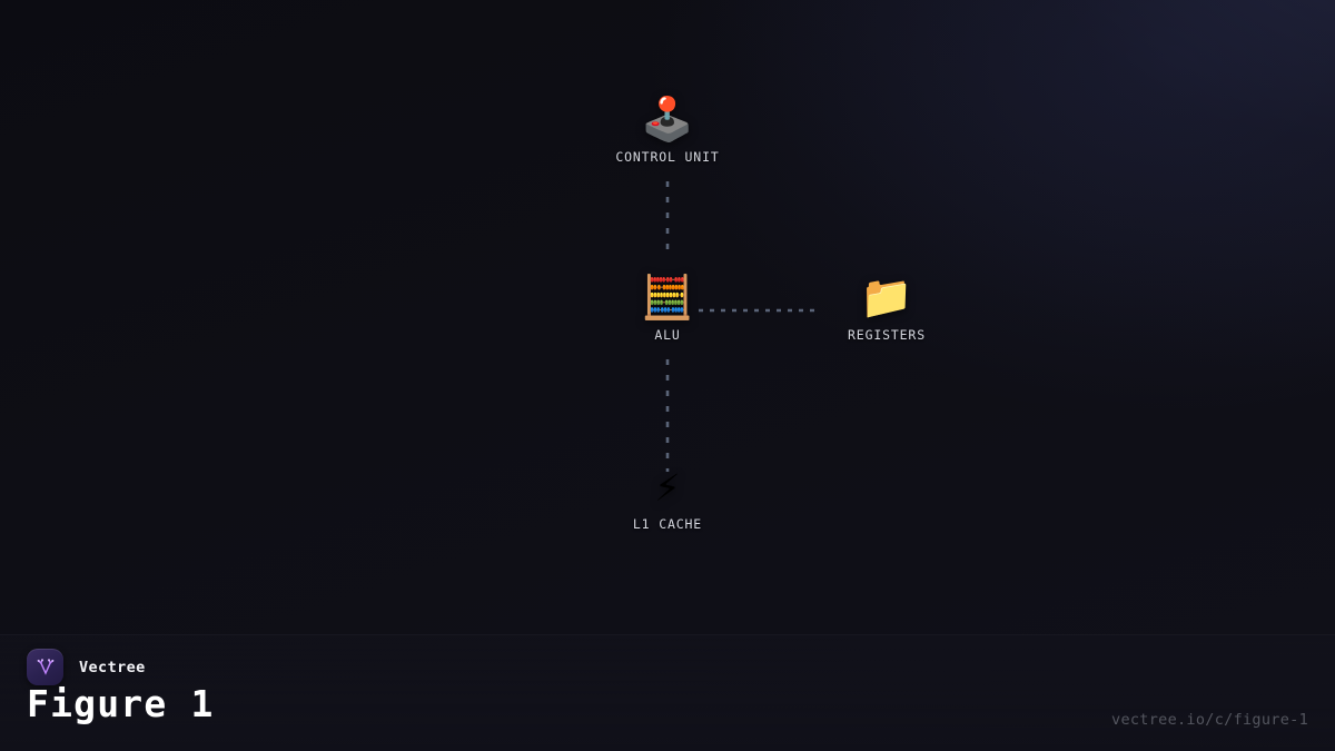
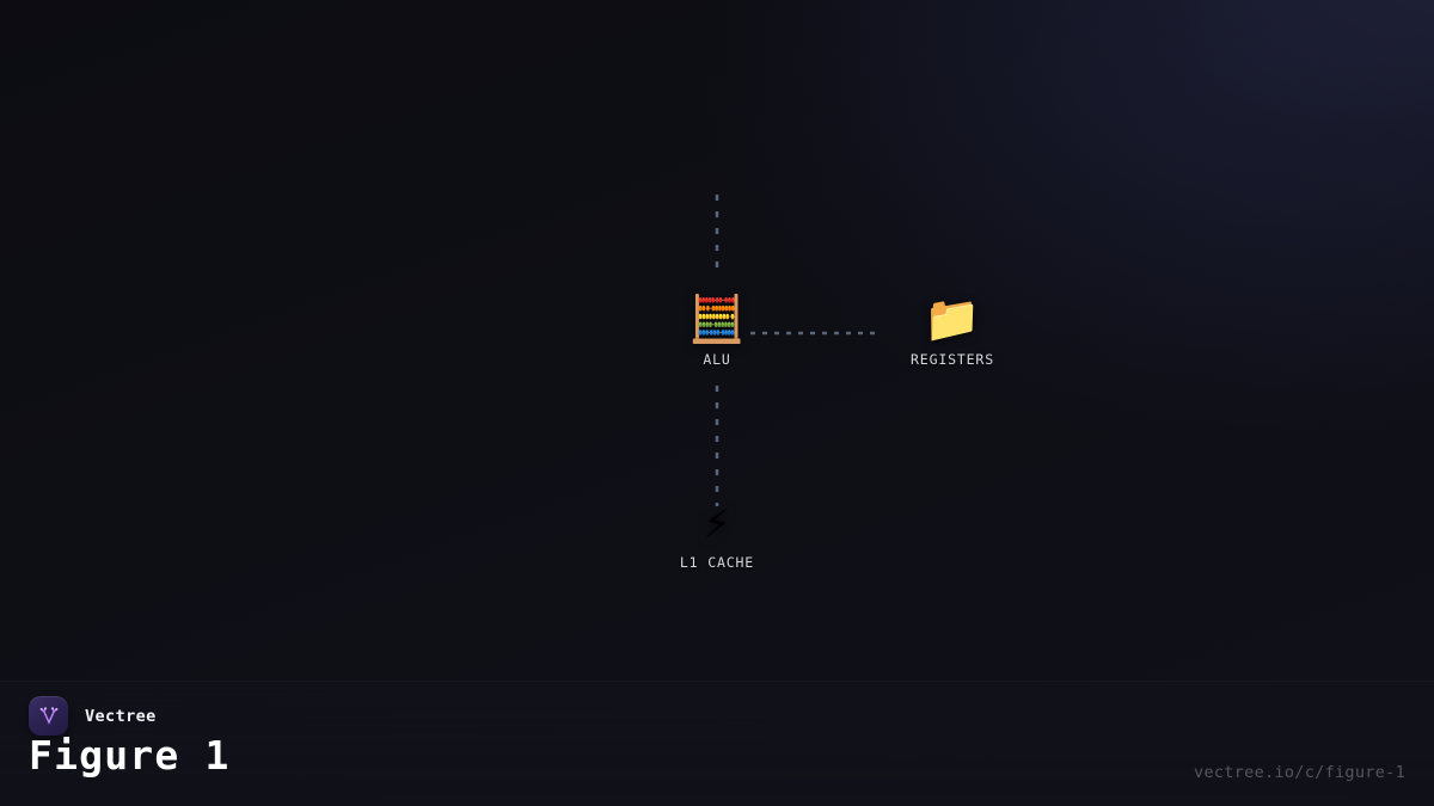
- 🕹️
- CONTROL UNIT
  🧮
  ALU
  📁
  REGISTERS
  ⚡
  L1 CACHE
  Vectree
  Figure 1
  vectree.io/c/figure-1
